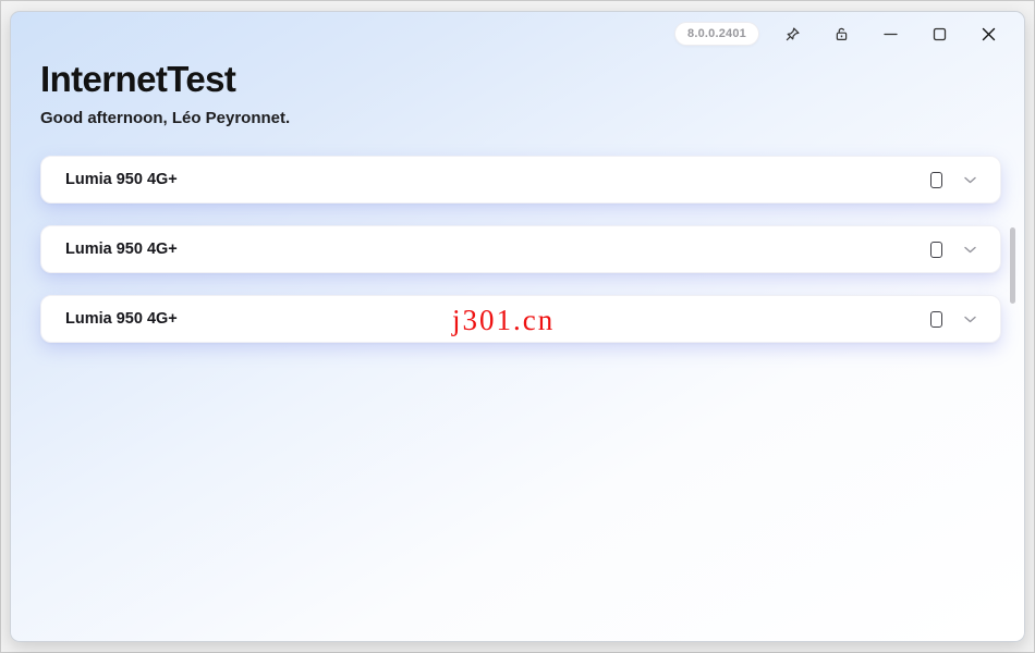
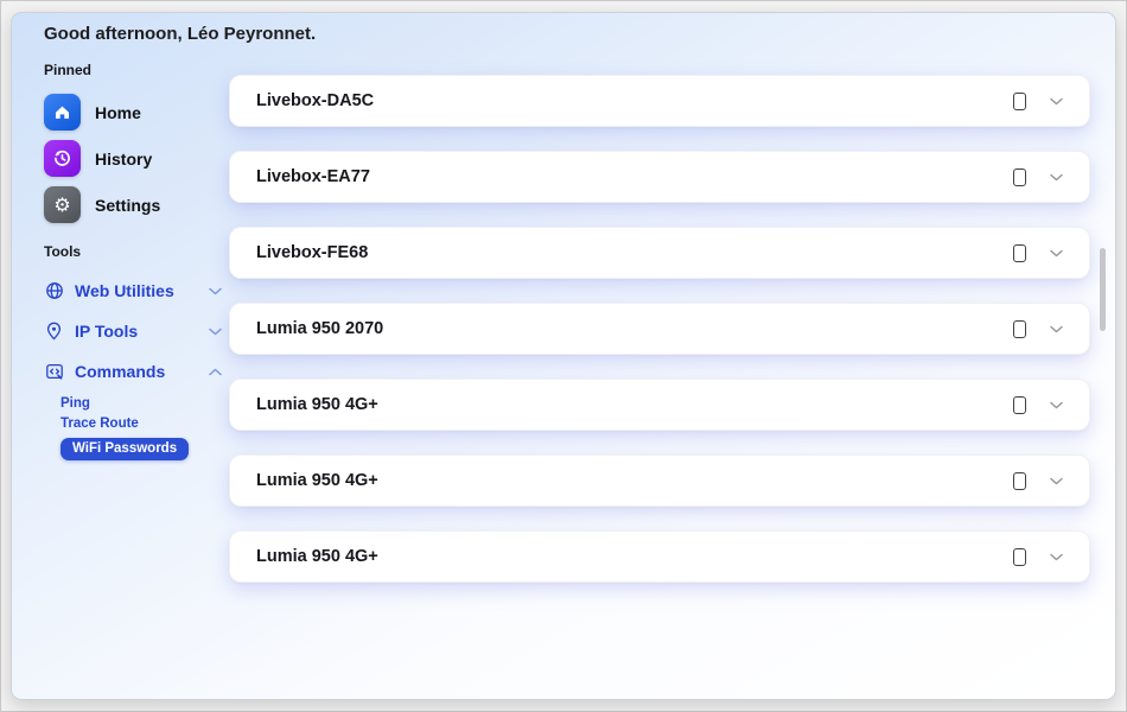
- 8.0.0.2401
- InternetTest
  Good afternoon, Léo Peyronnet.
+ Pinned
+ Home
+ History
+ ⚙
+ Settings
+ Tools
+ Web Utilities
+ IP Tools
+ Commands
+ Ping
+ Trace Route
+ WiFi Passwords
+ Livebox-DA5C
+ Livebox-EA77
+ Livebox-FE68
+ Lumia 950 2070
  Lumia 950 4G+
  Lumia 950 4G+
  Lumia 950 4G+
- j301.cn
